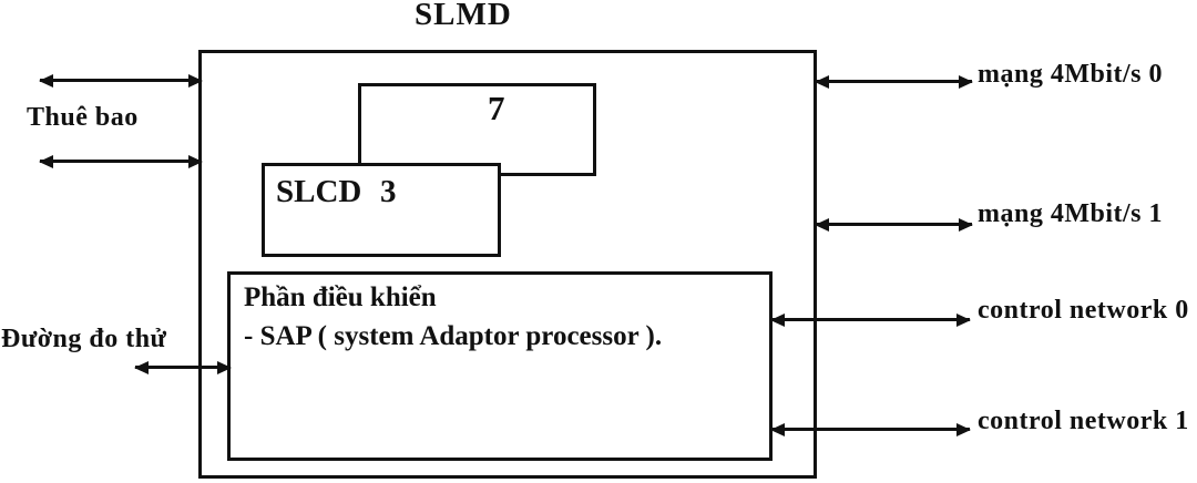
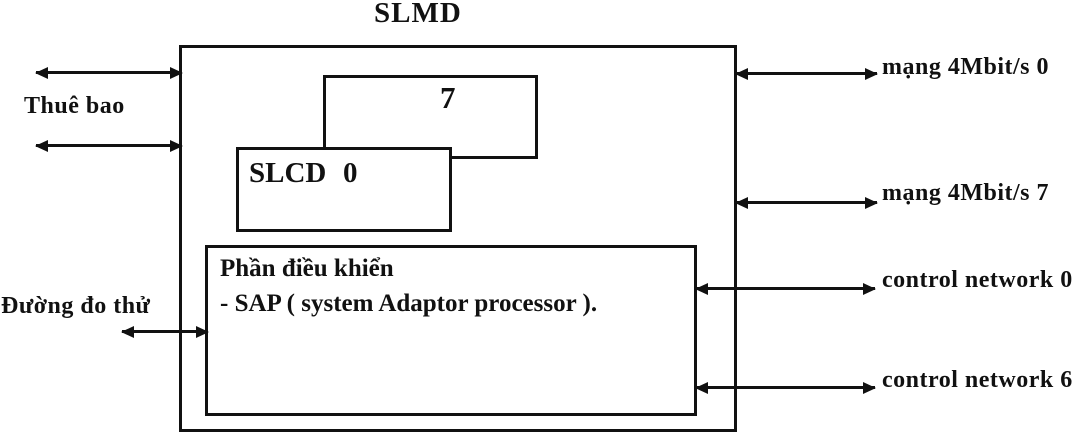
  SLMD
  7
  SLCD
- 3
+ 0
  Phần điều khiển
  - SAP ( system Adaptor processor ).
  Thuê bao
  Đường đo thử
  mạng 4Mbit/s 0
- mạng 4Mbit/s 1
+ mạng 4Mbit/s 7
  control network 0
- control network 1
+ control network 6
